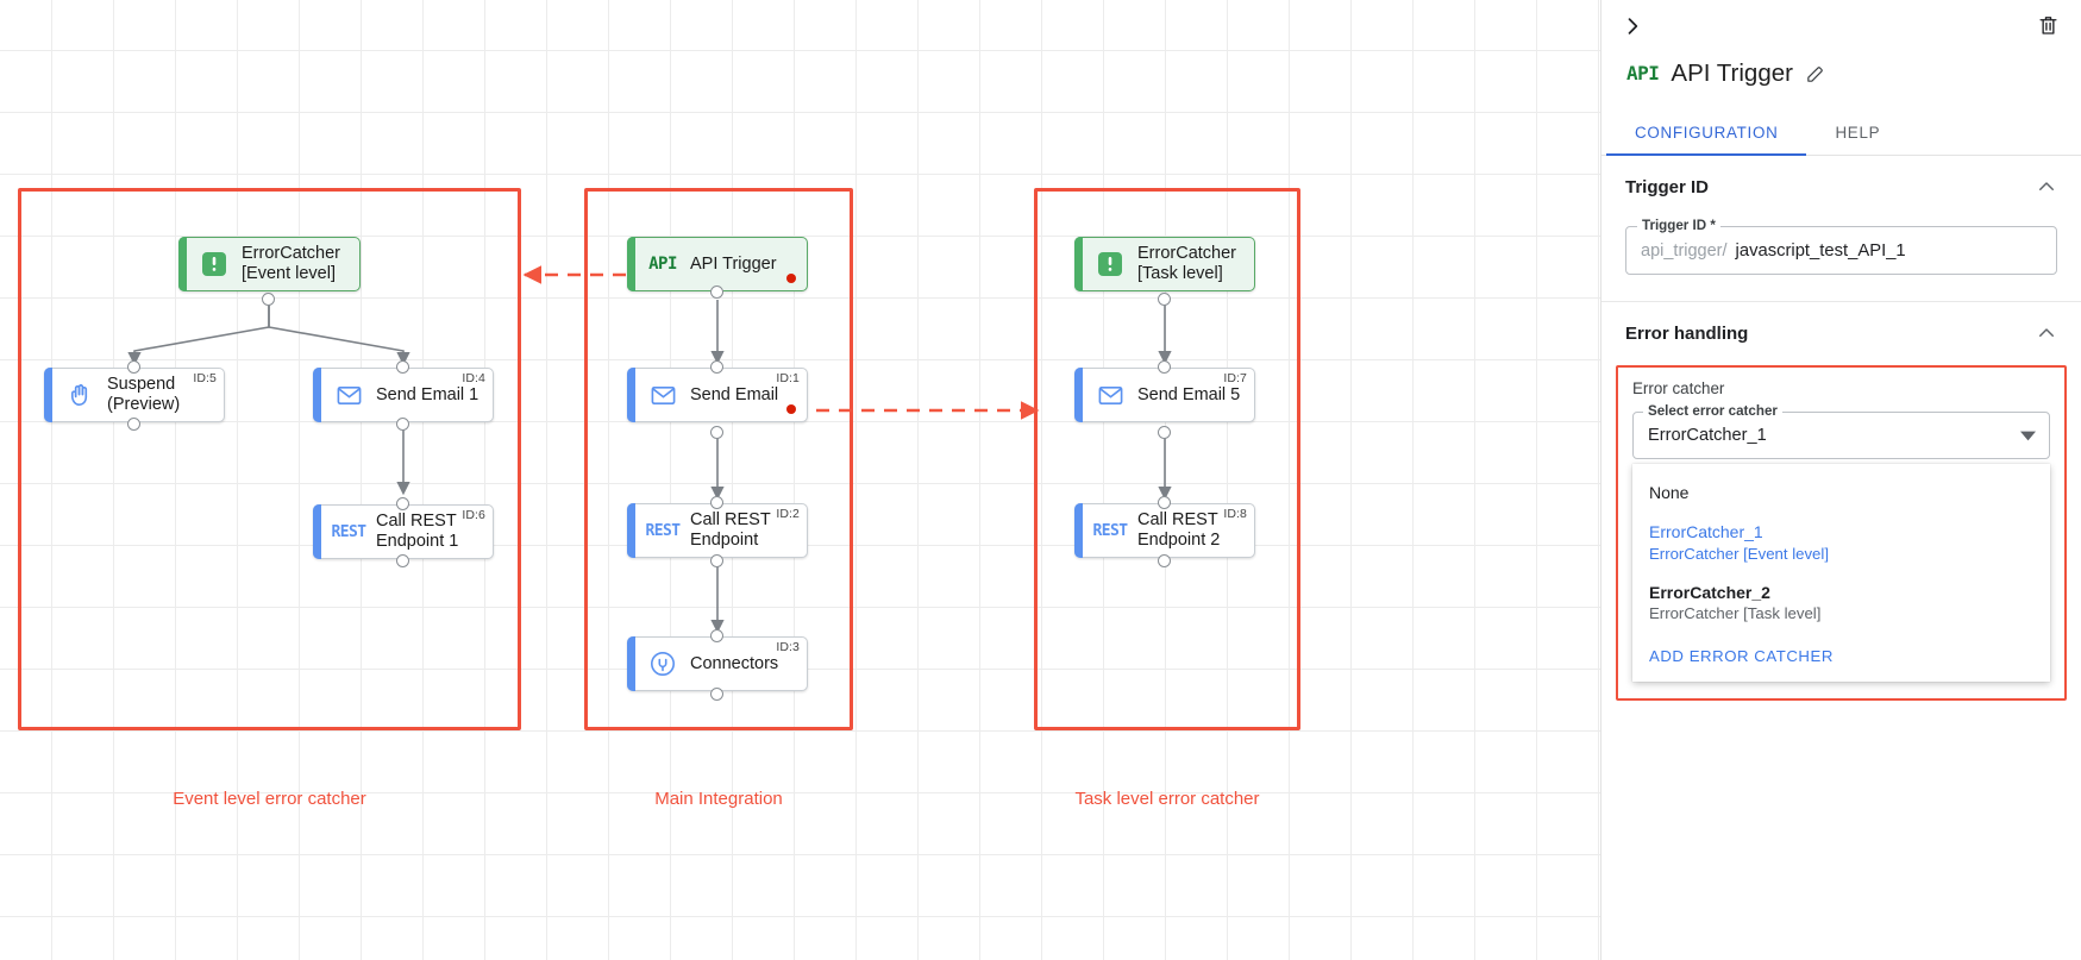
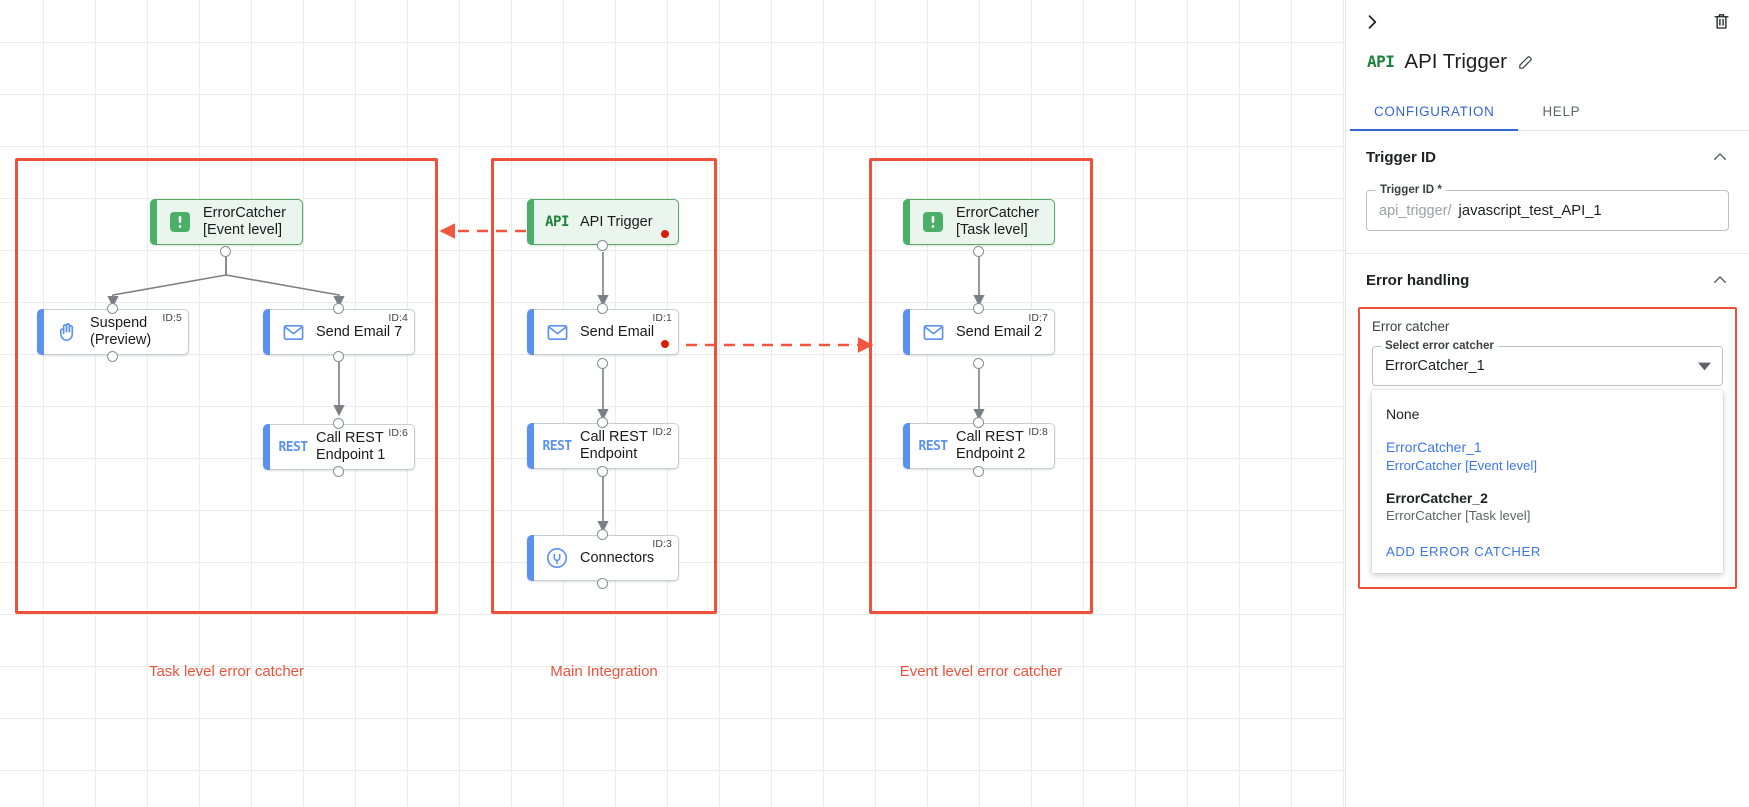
- Event level error catcher
+ Task level error catcher
  Main Integration
- Task level error catcher
+ Event level error catcher
  ErrorCatcher
  [Event level]
  Suspend
  (Preview)
  ID:5
- Send Email 1
+ Send Email 7
  ID:4
  REST
  Call REST
  Endpoint 1
  ID:6
  API
  API Trigger
  Send Email
  ID:1
  REST
  Call REST
  Endpoint
  ID:2
  Connectors
  ID:3
  ErrorCatcher
  [Task level]
- Send Email 5
+ Send Email 2
  ID:7
  REST
  Call REST
  Endpoint 2
  ID:8
  API
  API Trigger
  CONFIGURATION
  HELP
  Trigger ID
  Trigger ID *
  api_trigger/
  javascript_test_API_1
  Error handling
  Error catcher
  Select error catcher
  ErrorCatcher_1
  None
  ErrorCatcher_1
  ErrorCatcher [Event level]
  ErrorCatcher_2
  ErrorCatcher [Task level]
  ADD ERROR CATCHER
